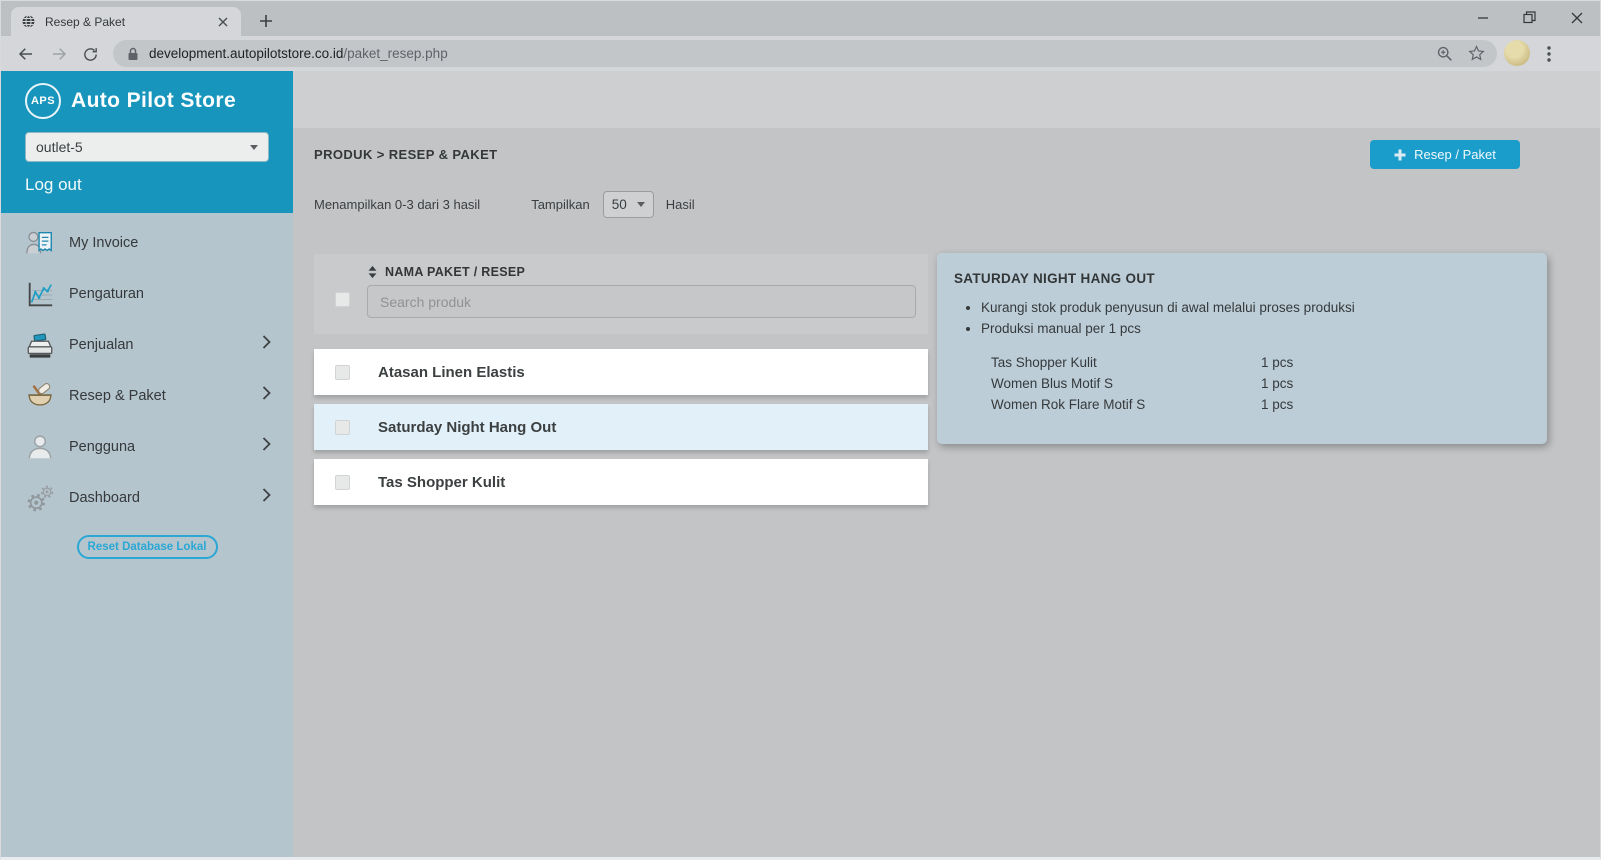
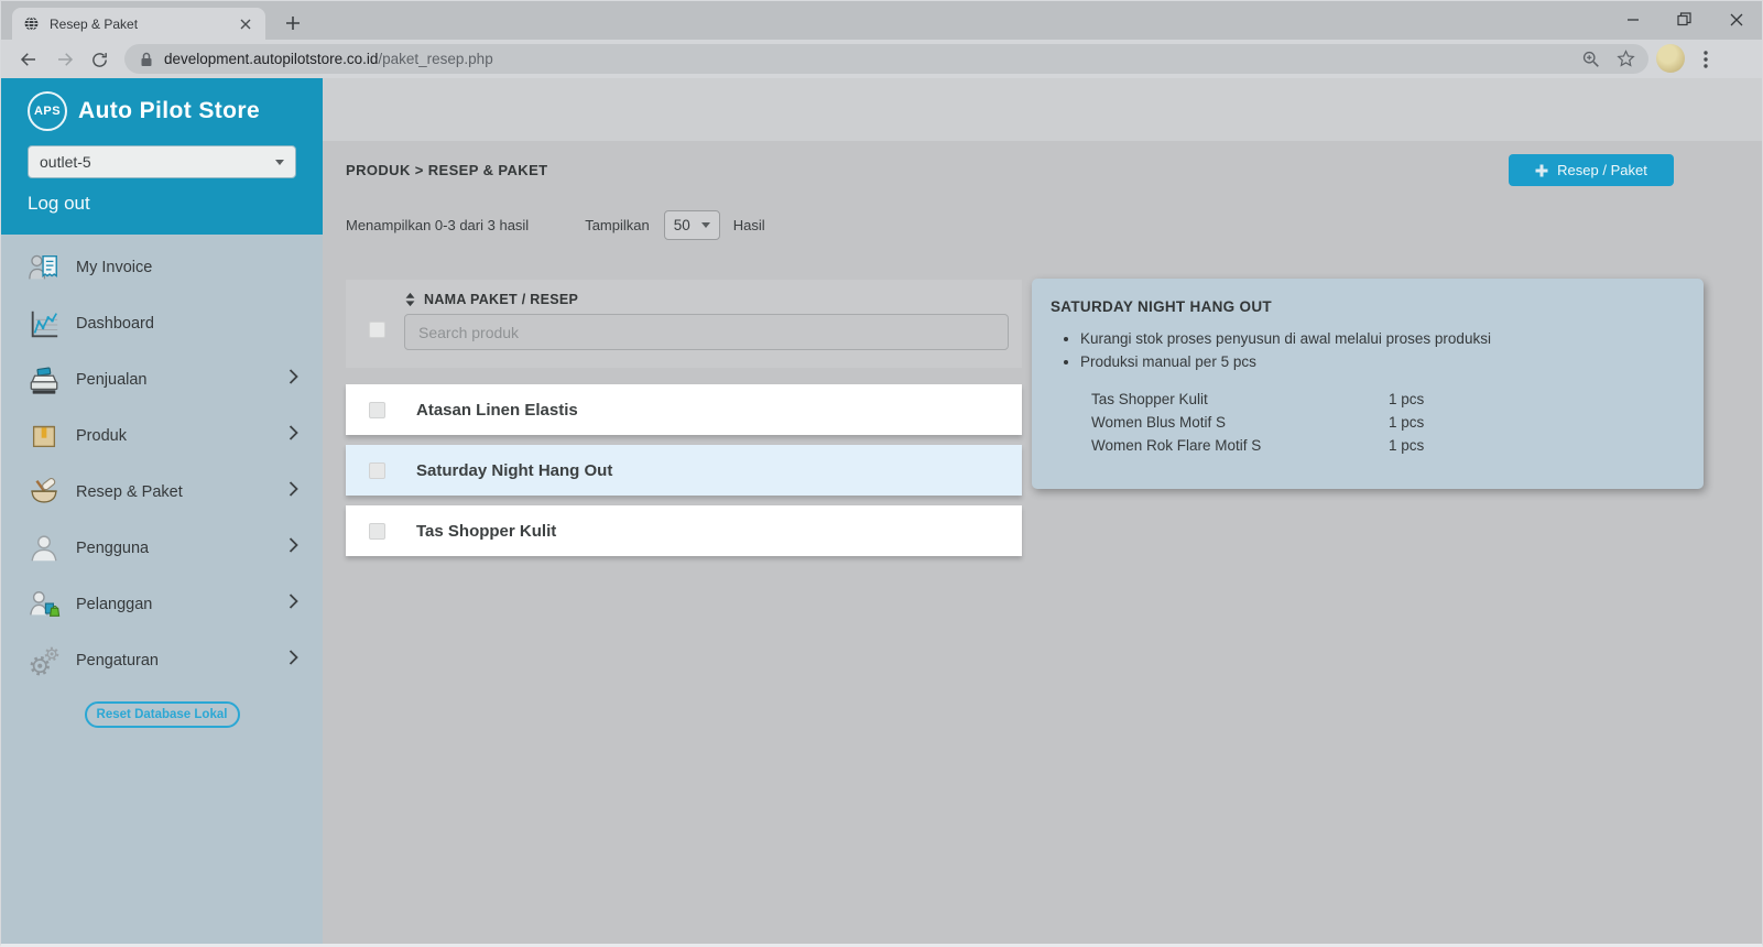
  Resep & Paket
  development.autopilotstore.co.id/paket_resep.php
  APS
  Auto Pilot Store
  outlet-5
  Log out
  My Invoice
- Pengaturan
+ Dashboard
  Penjualan
+ Produk
  Resep & Paket
  Pengguna
+ Pelanggan
- Dashboard
+ Pengaturan
  Reset Database Lokal
  PRODUK > RESEP & PAKET
  Resep / Paket
  Menampilkan 0-3 dari 3 hasil
  Tampilkan
  50
  Hasil
  NAMA PAKET / RESEP
  Search produk
  Atasan Linen Elastis
  Saturday Night Hang Out
  Tas Shopper Kulit
  SATURDAY NIGHT HANG OUT
- Kurangi stok produk penyusun di awal melalui proses produksi
+ Kurangi stok proses penyusun di awal melalui proses produksi
- Produksi manual per 1 pcs
+ Produksi manual per 5 pcs
  Tas Shopper Kulit
  1 pcs
  Women Blus Motif S
  1 pcs
  Women Rok Flare Motif S
  1 pcs
